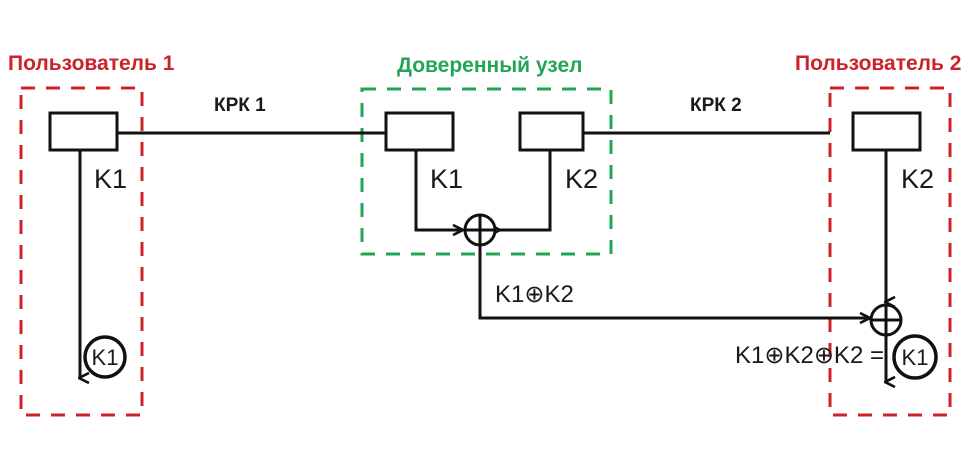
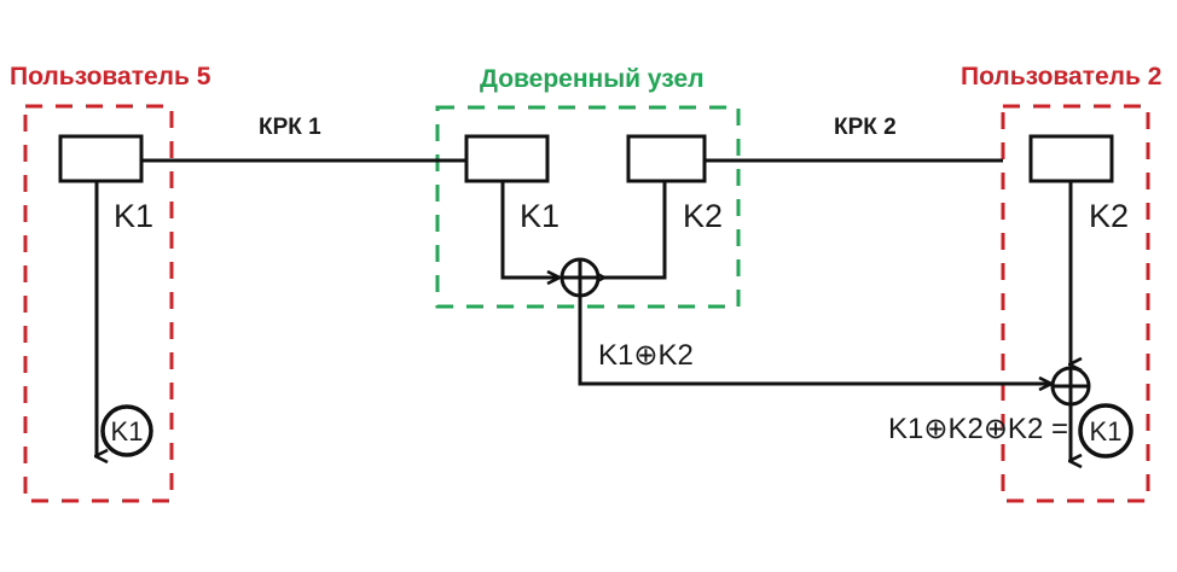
- Пользователь 1
+ Пользователь 5
  Доверенный узел
  Пользователь 2
  КРК 1
  КРК 2
  K1
  K1
  K1
  K2
  K1⊕K2
  K2
  K1⊕K2⊕K2 =
  K1
